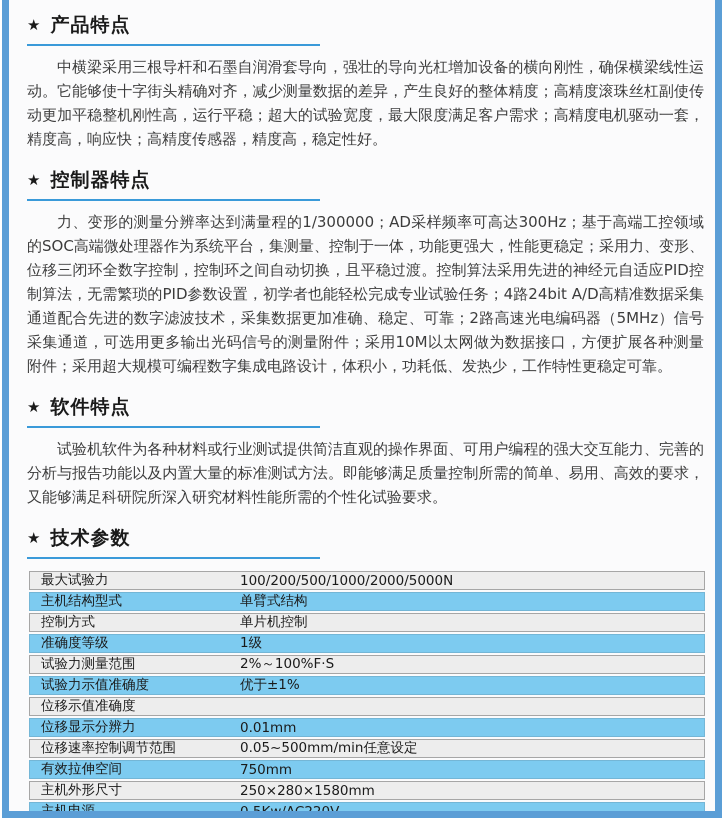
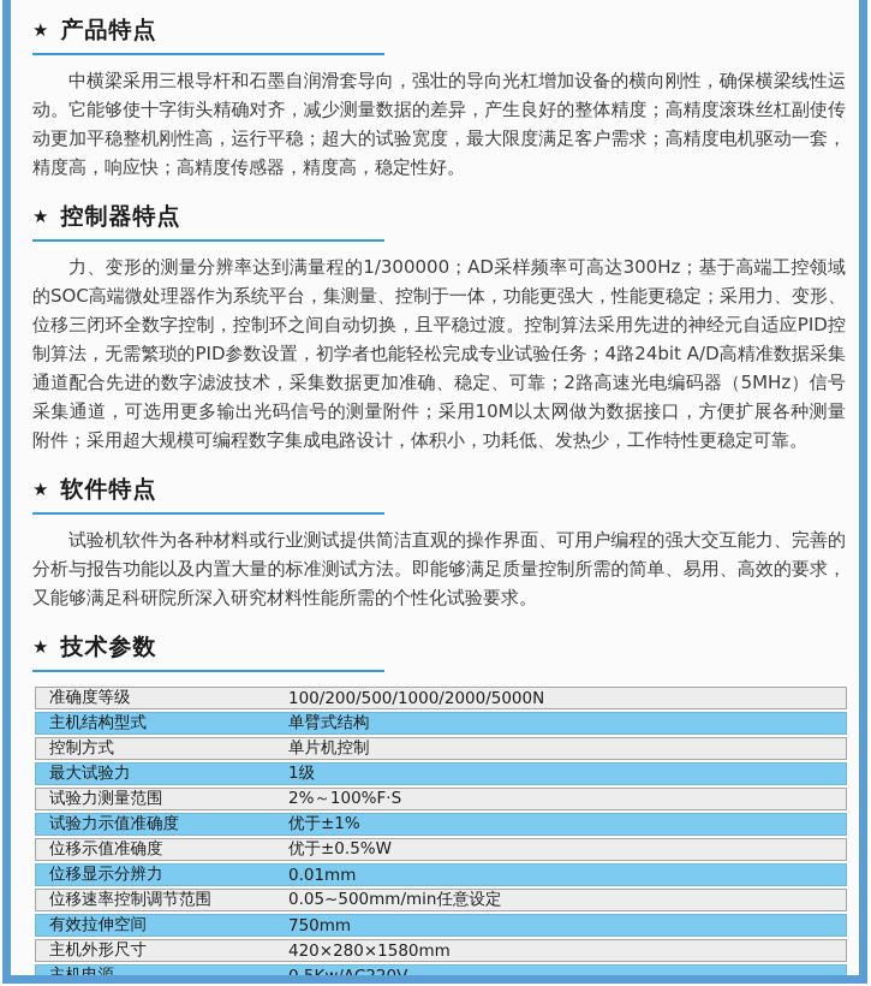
  ★
  产品特点
  中横梁采用三根导杆和石墨自润滑套导向，强壮的导向光杠增加设备的横向刚性，确保横梁线性运动。它能够使十字街头精确对齐，减少测量数据的差异，产生良好的整体精度；高精度滚珠丝杠副使传动更加平稳整机刚性高，运行平稳；超大的试验宽度，最大限度满足客户需求；高精度电机驱动一套，精度高，响应快；高精度传感器，精度高，稳定性好。
  ★
  控制器特点
  力、变形的测量分辨率达到满量程的1/300000；AD采样频率可高达300Hz；基于高端工控领域的SOC高端微处理器作为系统平台，集测量、控制于一体，功能更强大，性能更稳定；采用力、变形、位移三闭环全数字控制，控制环之间自动切换，且平稳过渡。控制算法采用先进的神经元自适应PID控制算法，无需繁琐的PID参数设置，初学者也能轻松完成专业试验任务；4路24bit A/D高精准数据采集通道配合先进的数字滤波技术，采集数据更加准确、稳定、可靠；2路高速光电编码器（5MHz）信号采集通道，可选用更多输出光码信号的测量附件；采用10M以太网做为数据接口，方便扩展各种测量附件；采用超大规模可编程数字集成电路设计，体积小，功耗低、发热少，工作特性更稳定可靠。
  ★
  软件特点
  试验机软件为各种材料或行业测试提供简洁直观的操作界面、可用户编程的强大交互能力、完善的分析与报告功能以及内置大量的标准测试方法。即能够满足质量控制所需的简单、易用、高效的要求，又能够满足科研院所深入研究材料性能所需的个性化试验要求。
  ★
  技术参数
- 最大试验力
+ 准确度等级
  100/200/500/1000/2000/5000N
  主机结构型式
  单臂式结构
  控制方式
  单片机控制
- 准确度等级
+ 最大试验力
  1级
  试验力测量范围
  2%～100%F·S
  试验力示值准确度
  优于±1%
  位移示值准确度
+ 优于±0.5%W
  位移显示分辨力
  0.01mm
  位移速率控制调节范围
  0.05~500mm/min任意设定
  有效拉伸空间
  750mm
  主机外形尺寸
- 250×280×1580mm
+ 420×280×1580mm
  主机电源
